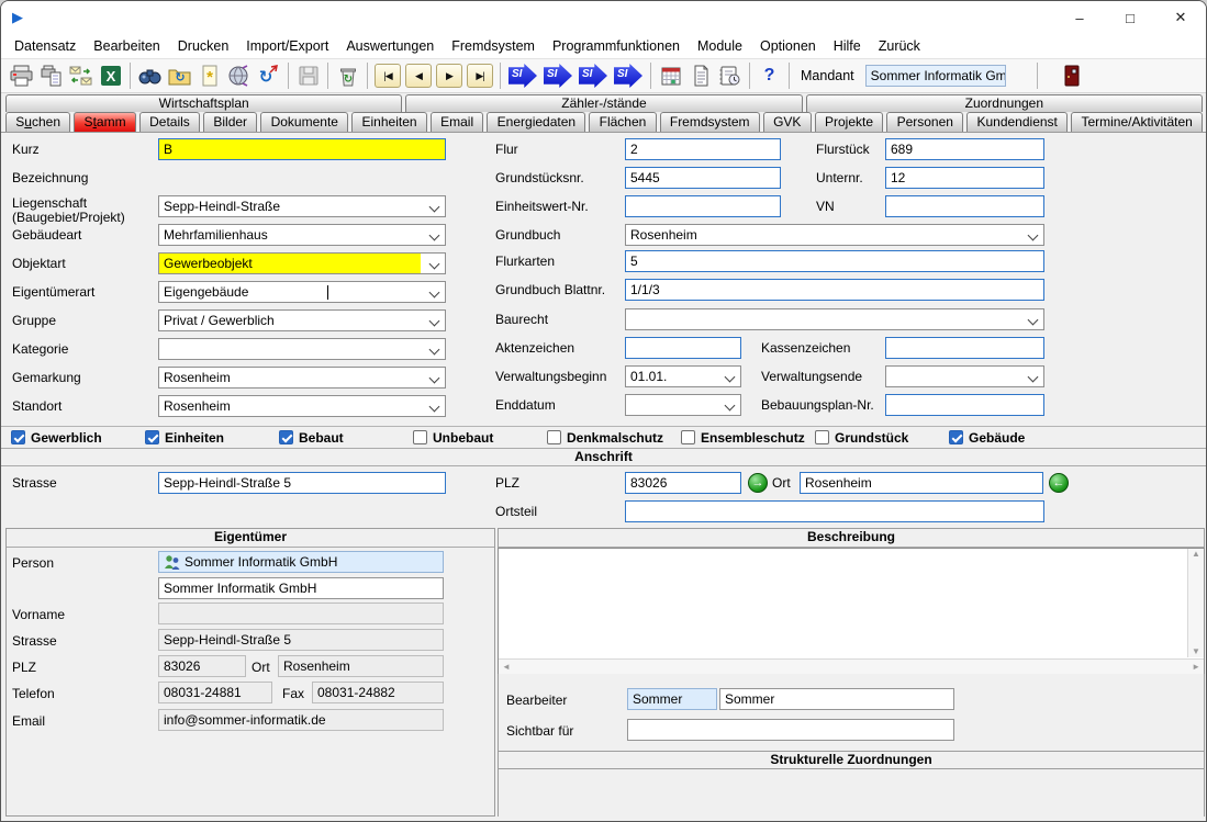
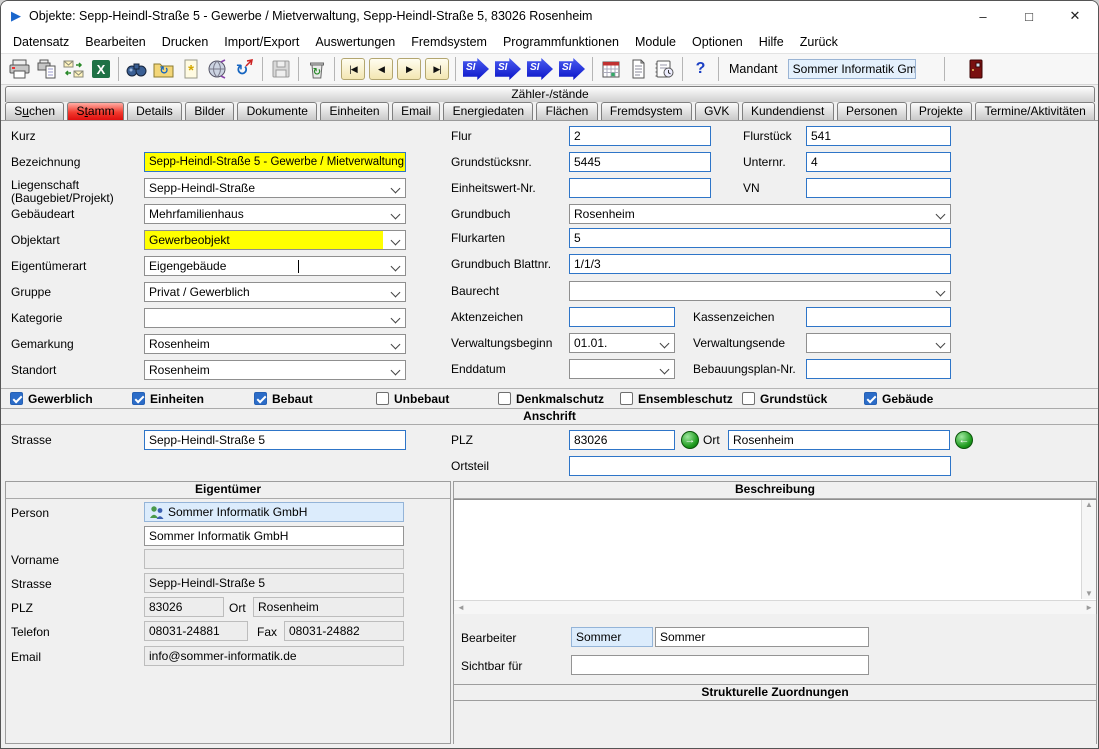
  ▶
+ Objekte: Sepp-Heindl-Straße 5 - Gewerbe / Mietverwaltung, Sepp-Heindl-Straße 5, 83026 Rosenheim
  –
  □
  ✕
  Datensatz
  Bearbeiten
  Drucken
  Import/Export
  Auswertungen
  Fremdsystem
  Programmfunktionen
  Module
  Optionen
  Hilfe
  Zurück
  X
  ↻
  *
  ↻
  ↻
  |◀
  ◀
  ▶
  ▶|
  SI
  SI
  SI
  SI
  ?
  Mandant
  Sommer Informatik Gm
- Wirtschaftsplan
  Zähler-/stände
- Zuordnungen
  Suchen
  Stamm
  Details
  Bilder
  Dokumente
  Einheiten
  Email
  Energiedaten
  Flächen
  Fremdsystem
  GVK
- Projekte
+ Kundendienst
  Personen
- Kundendienst
+ Projekte
  Termine/Aktivitäten
  Kurz
- B
  Bezeichnung
+ Sepp-Heindl-Straße 5 - Gewerbe / Mietverwaltung
  Liegenschaft
  (Baugebiet/Projekt)
  Sepp-Heindl-Straße
  Gebäudeart
  Mehrfamilienhaus
  Objektart
  Gewerbeobjekt
  Eigentümerart
  Eigengebäude
  Gruppe
  Privat / Gewerblich
  Kategorie
  Gemarkung
  Rosenheim
  Standort
  Rosenheim
  Flur
  2
  Flurstück
- 689
+ 541
  Grundstücksnr.
  5445
  Unternr.
- 12
+ 4
  Einheitswert-Nr.
  VN
  Grundbuch
  Rosenheim
  Flurkarten
  5
  Grundbuch Blattnr.
  1/1/3
  Baurecht
  Aktenzeichen
  Kassenzeichen
  Verwaltungsbeginn
  01.01.
  Verwaltungsende
  Enddatum
  Bebauungsplan-Nr.
  Gewerblich
  Einheiten
  Bebaut
  Unbebaut
  Denkmalschutz
  Ensembleschutz
  Grundstück
  Gebäude
  Anschrift
  Strasse
  Sepp-Heindl-Straße 5
  PLZ
  83026
  →
  Ort
  Rosenheim
  ←
  Ortsteil
  Eigentümer
  Person
  Sommer Informatik GmbH
  Sommer Informatik GmbH
  Vorname
  Strasse
  Sepp-Heindl-Straße 5
  PLZ
  83026
  Ort
  Rosenheim
  Telefon
  08031-24881
  Fax
  08031-24882
  Email
  info@sommer-informatik.de
  Beschreibung
  ▲
  ▼
  ◄
  ►
  Bearbeiter
  Sommer
  Sommer
  Sichtbar für
  Strukturelle Zuordnungen
